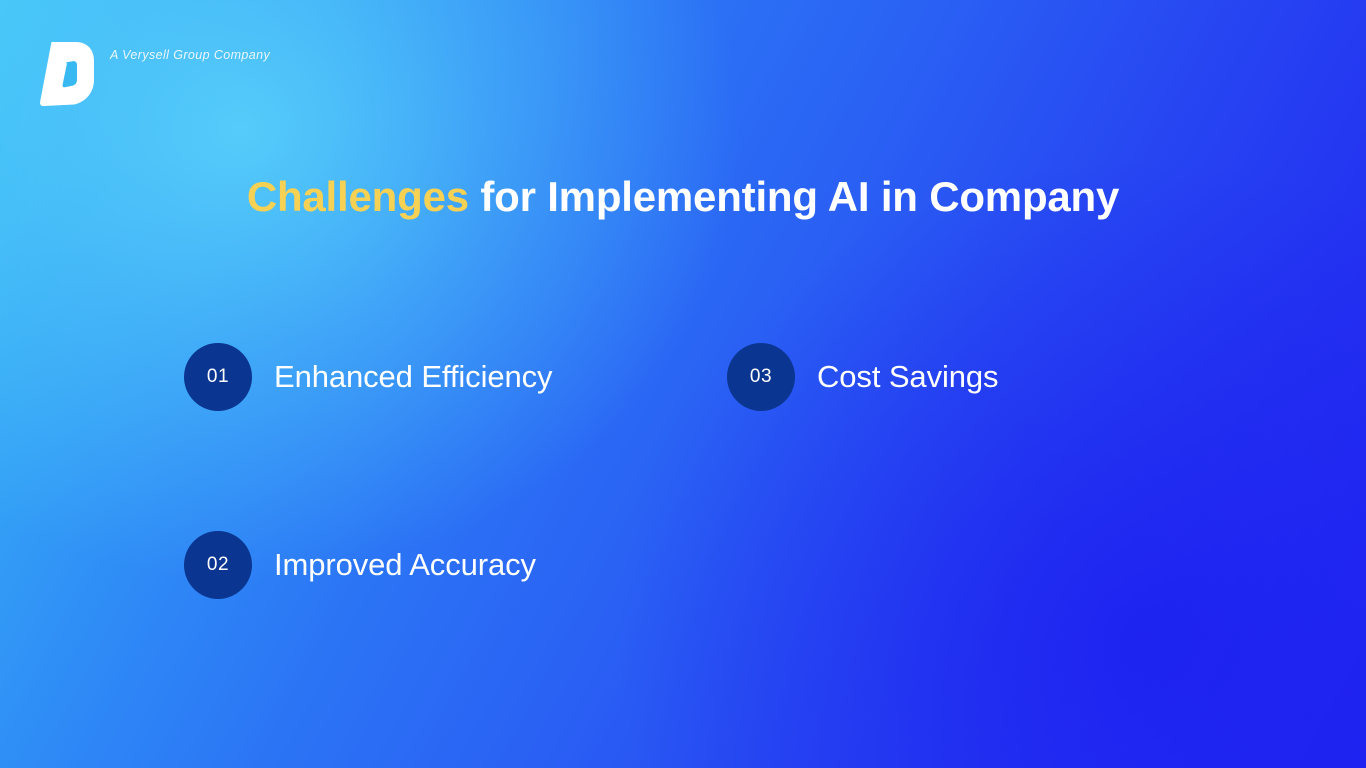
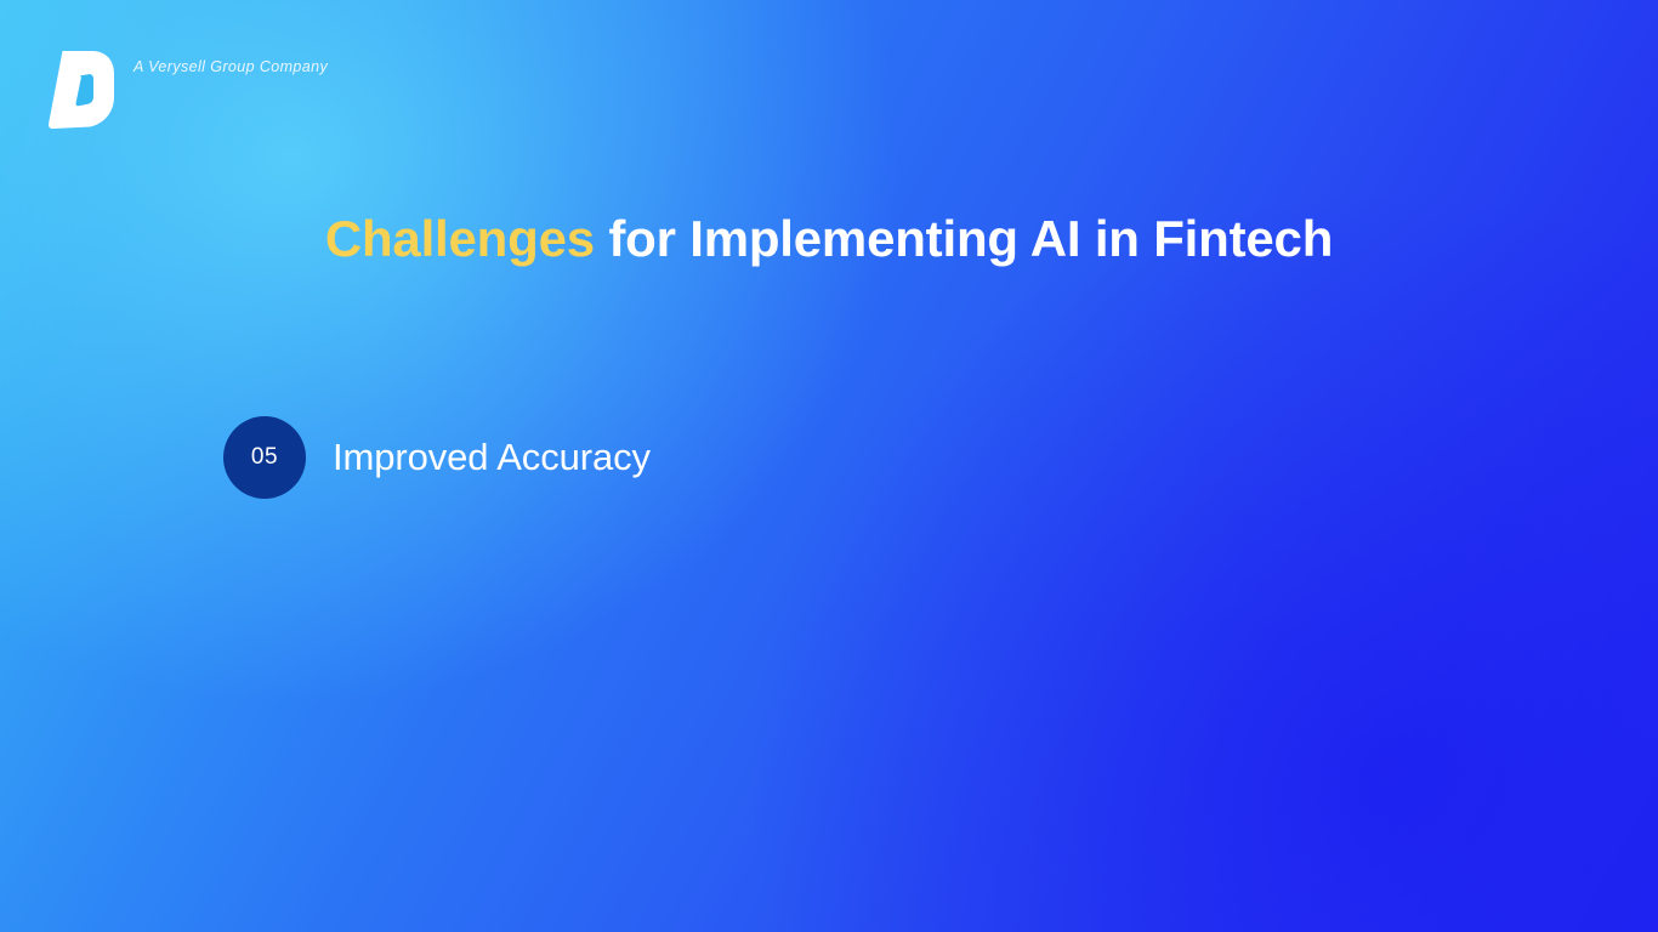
  A Verysell Group Company
- Challenges for Implementing AI in Company
+ Challenges for Implementing AI in Fintech
- 01
- Enhanced Efficiency
- 03
- Cost Savings
- 02
+ 05
  Improved Accuracy
